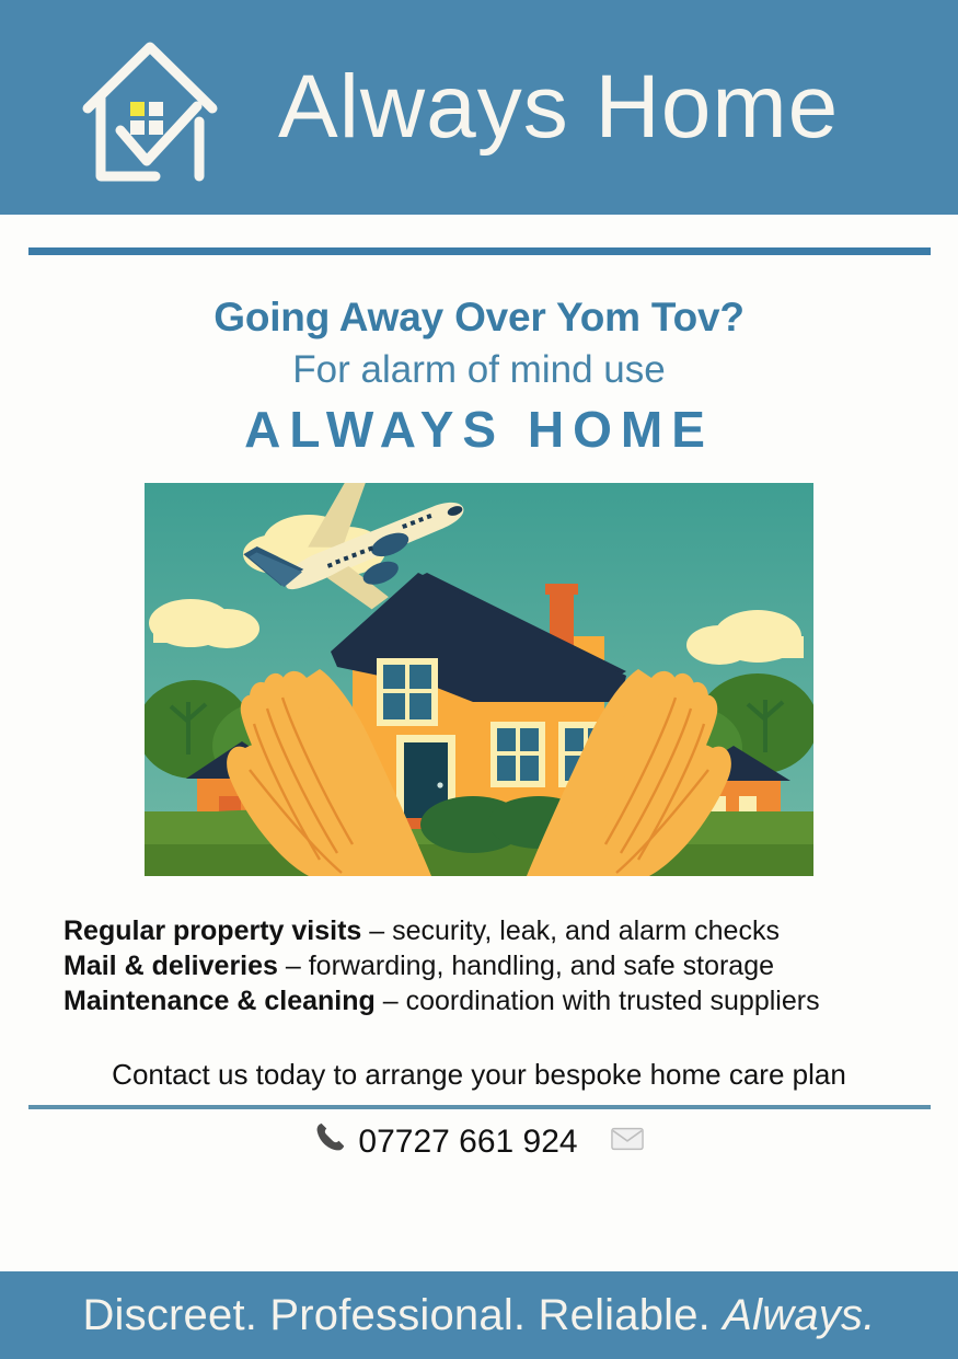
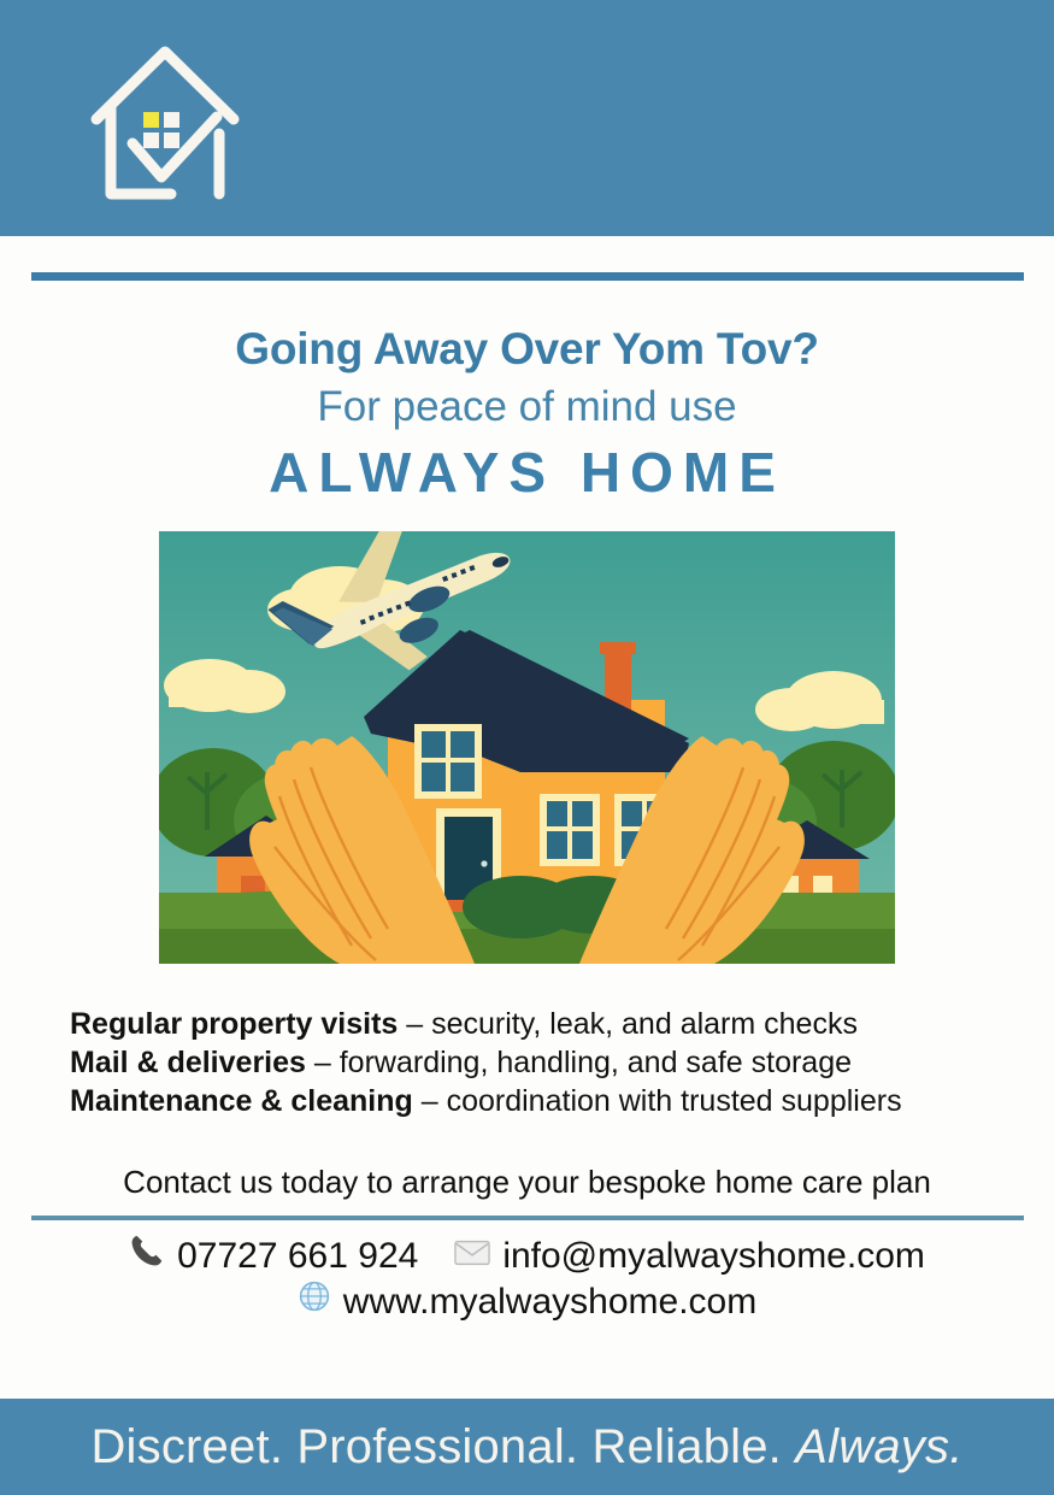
- Always Home
  Going Away Over Yom Tov?
- For alarm of mind use
+ For peace of mind use
  ALWAYS HOME
  Regular property visits – security, leak, and alarm checks
  Mail & deliveries – forwarding, handling, and safe storage
  Maintenance & cleaning – coordination with trusted suppliers
  Contact us today to arrange your bespoke home care plan
  07727 661 924
+ info@myalwayshome.com
+ www.myalwayshome.com
  Discreet. Professional. Reliable. Always.
